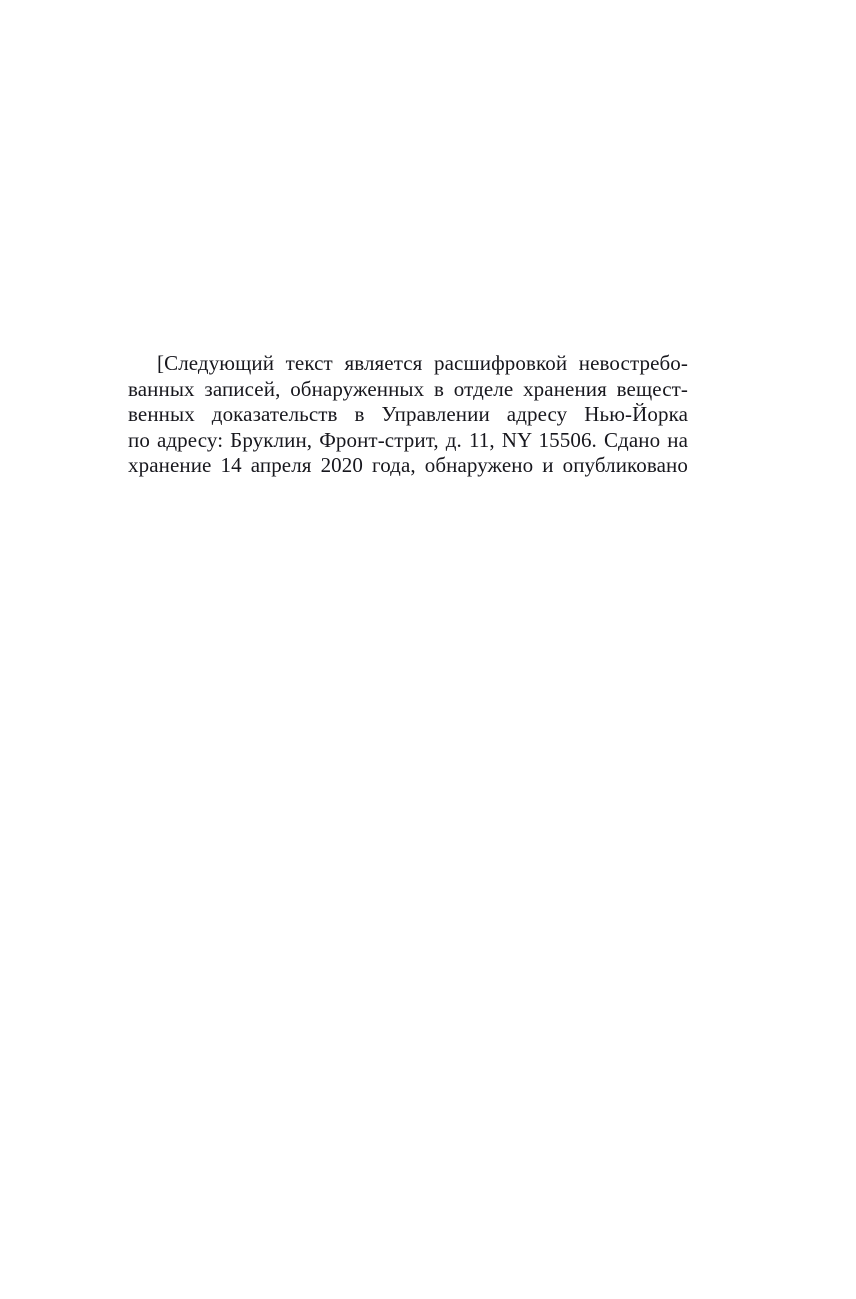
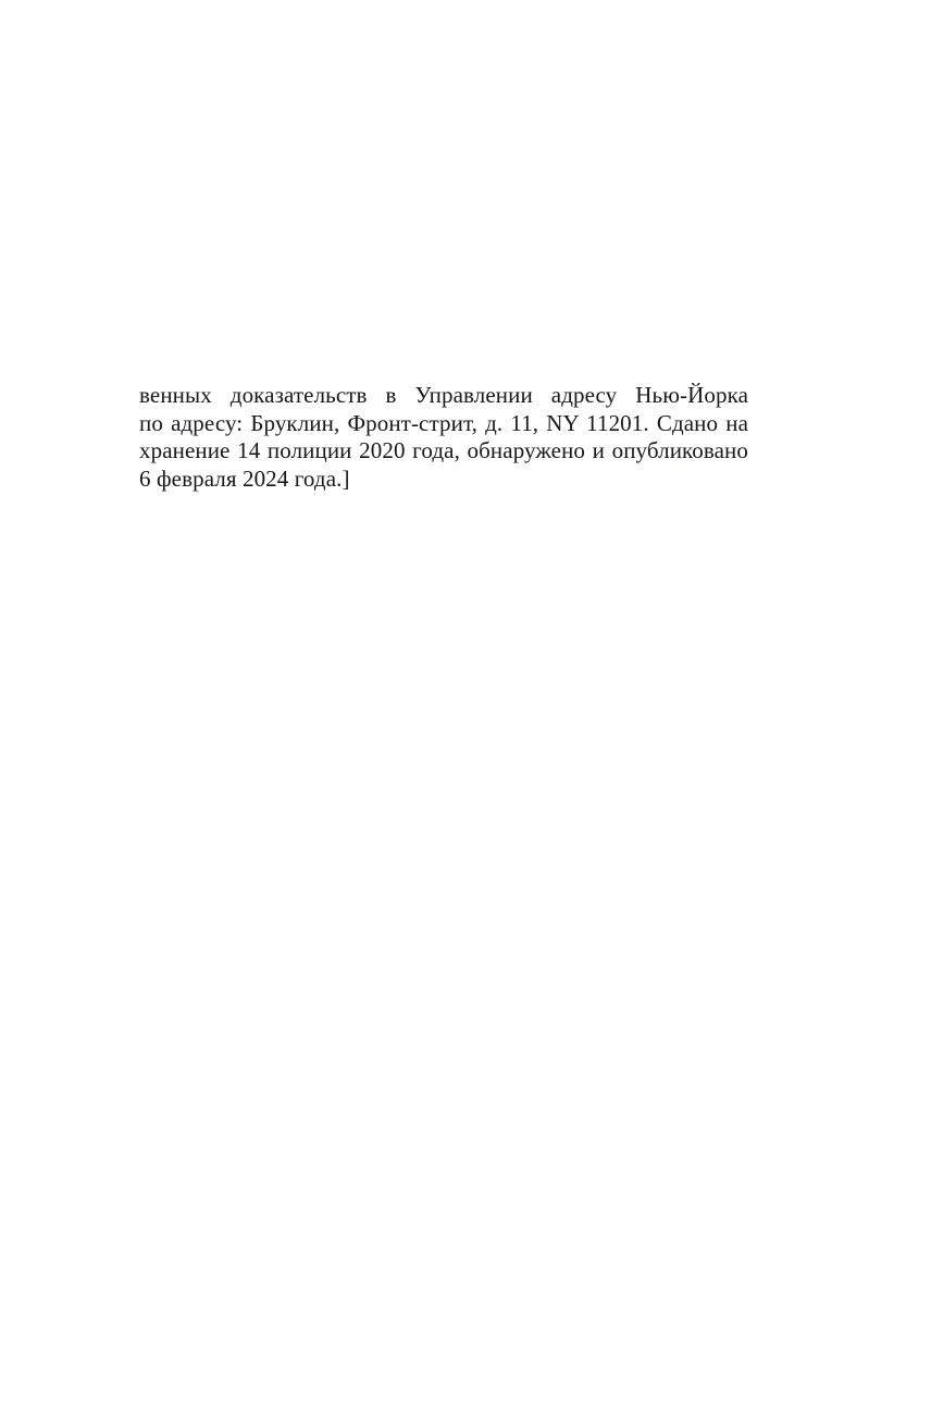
- [Следующий текст является расшифровкой невостребо-
- ванных записей, обнаруженных в отделе хранения вещест-
  венных доказательств в Управлении адресу Нью-Йорка
- по адресу: Бруклин, Фронт-стрит, д. 11, NY 15506. Сдано на
+ по адресу: Бруклин, Фронт-стрит, д. 11, NY 11201. Сдано на
- хранение 14 апреля 2020 года, обнаружено и опубликовано
+ хранение 14 полиции 2020 года, обнаружено и опубликовано
+ 6 февраля 2024 года.]
